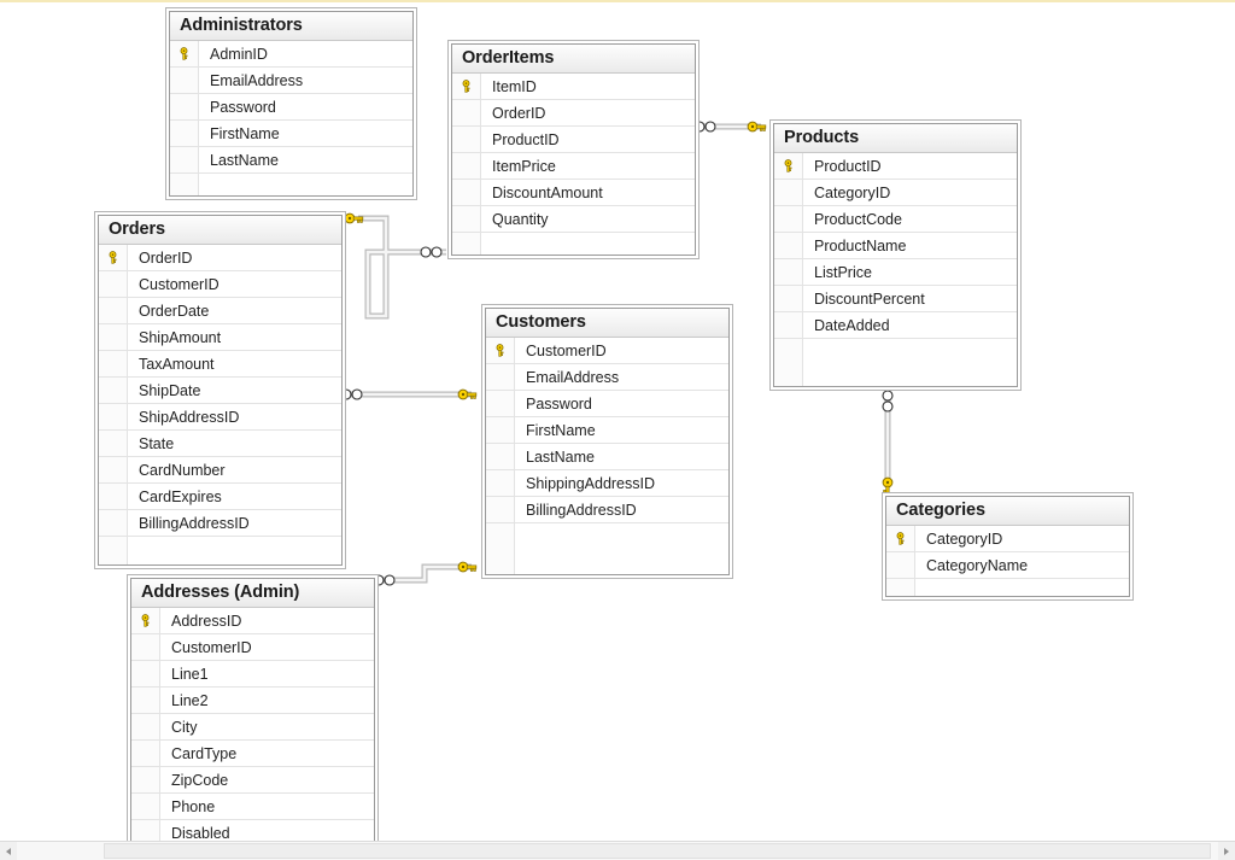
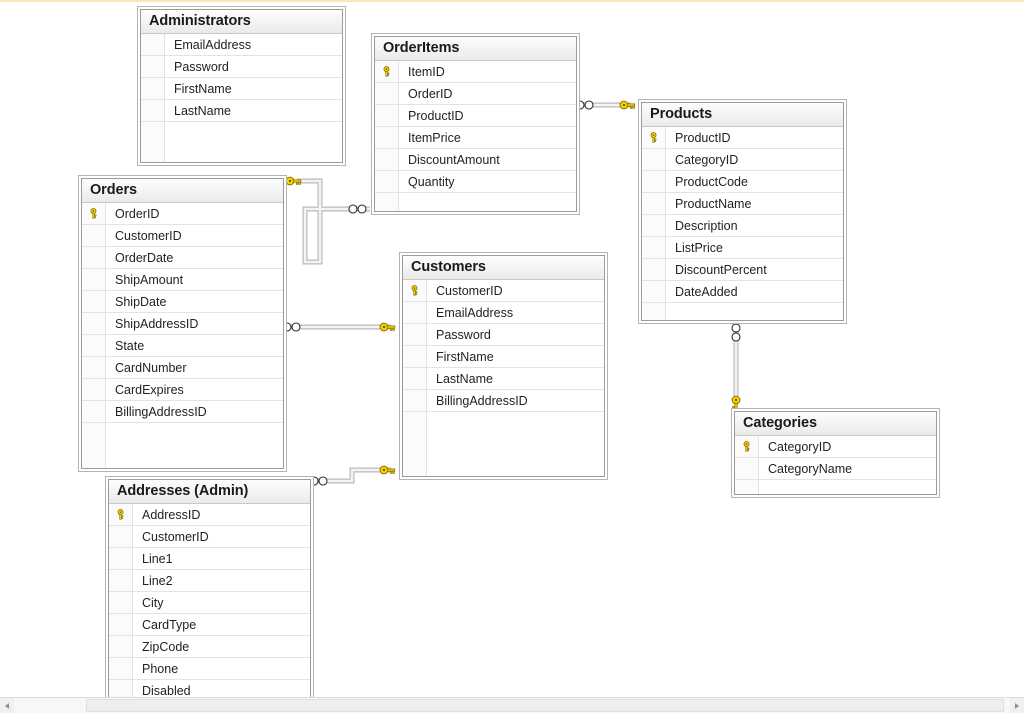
  Administrators
- AdminID
  EmailAddress
  Password
  FirstName
  LastName
  OrderItems
  ItemID
  OrderID
  ProductID
  ItemPrice
  DiscountAmount
  Quantity
  Products
  ProductID
  CategoryID
  ProductCode
  ProductName
+ Description
  ListPrice
  DiscountPercent
  DateAdded
  Orders
  OrderID
  CustomerID
  OrderDate
  ShipAmount
- TaxAmount
  ShipDate
  ShipAddressID
  State
  CardNumber
  CardExpires
  BillingAddressID
  Customers
  CustomerID
  EmailAddress
  Password
  FirstName
  LastName
- ShippingAddressID
  BillingAddressID
  Categories
  CategoryID
  CategoryName
  Addresses (Admin)
  AddressID
  CustomerID
  Line1
  Line2
  City
  CardType
  ZipCode
  Phone
  Disabled
